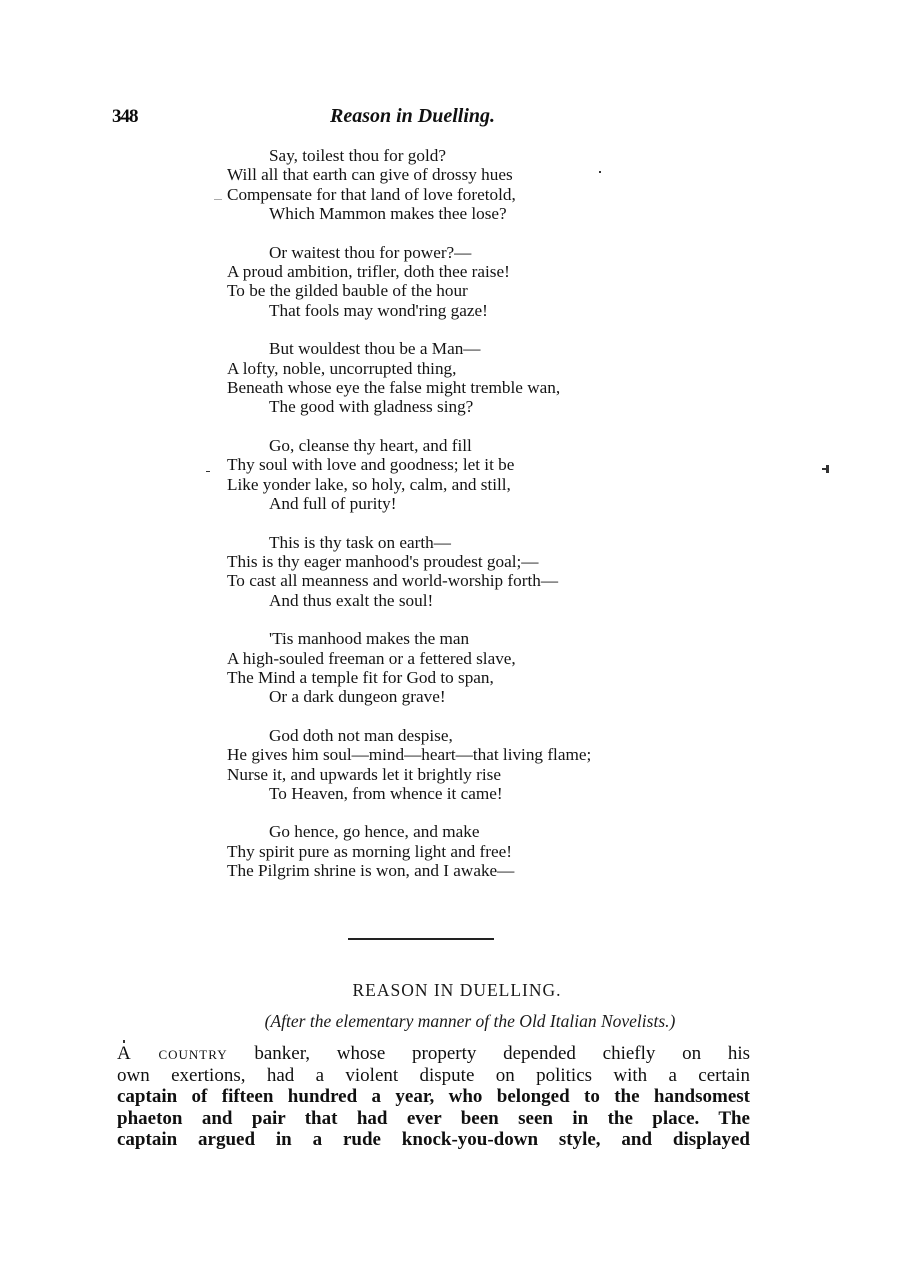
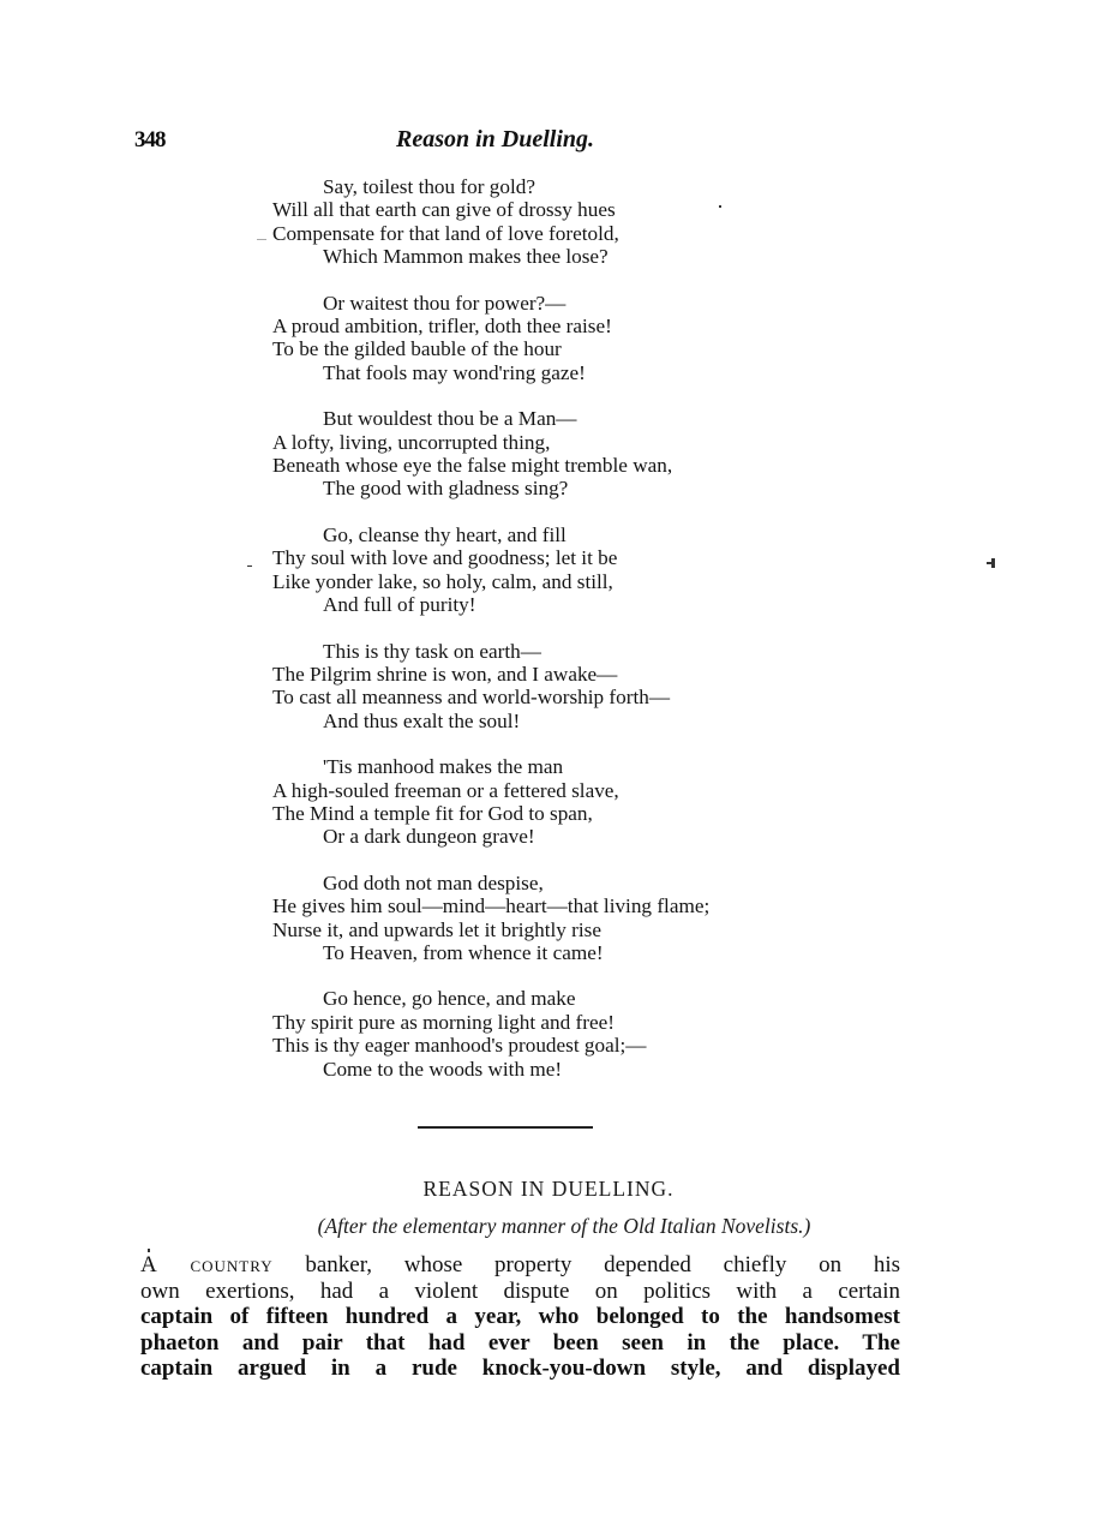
  348
  Reason in Duelling.
  Say, toilest thou for gold?
  Will all that earth can give of drossy hues
  Compensate for that land of love foretold,
  Which Mammon makes thee lose?
  Or waitest thou for power?—
  A proud ambition, trifler, doth thee raise!
  To be the gilded bauble of the hour
  That fools may wond'ring gaze!
  But wouldest thou be a Man—
- A lofty, noble, uncorrupted thing,
+ A lofty, living, uncorrupted thing,
  Beneath whose eye the false might tremble wan,
  The good with gladness sing?
  Go, cleanse thy heart, and fill
  Thy soul with love and goodness; let it be
  Like yonder lake, so holy, calm, and still,
  And full of purity!
  This is thy task on earth—
- This is thy eager manhood's proudest goal;—
+ The Pilgrim shrine is won, and I awake—
  To cast all meanness and world-worship forth—
  And thus exalt the soul!
  'Tis manhood makes the man
  A high-souled freeman or a fettered slave,
  The Mind a temple fit for God to span,
  Or a dark dungeon grave!
  God doth not man despise,
  He gives him soul—mind—heart—that living flame;
  Nurse it, and upwards let it brightly rise
  To Heaven, from whence it came!
  Go hence, go hence, and make
  Thy spirit pure as morning light and free!
- The Pilgrim shrine is won, and I awake—
+ This is thy eager manhood's proudest goal;—
+ Come to the woods with me!
  REASON IN DUELLING.
  (After the elementary manner of the Old Italian Novelists.)
  A country banker, whose property depended chiefly on his
  own exertions, had a violent dispute on politics with a certain
  captain of fifteen hundred a year, who belonged to the handsomest
  phaeton and pair that had ever been seen in the place. The
  captain argued in a rude knock-you-down style, and displayed
